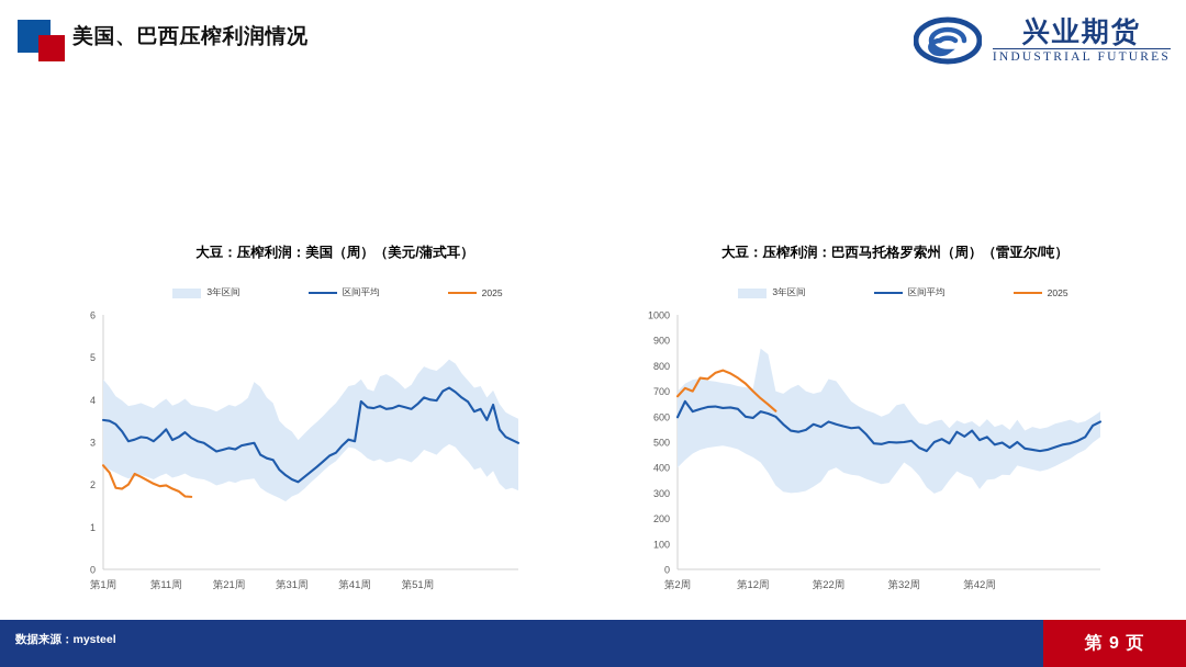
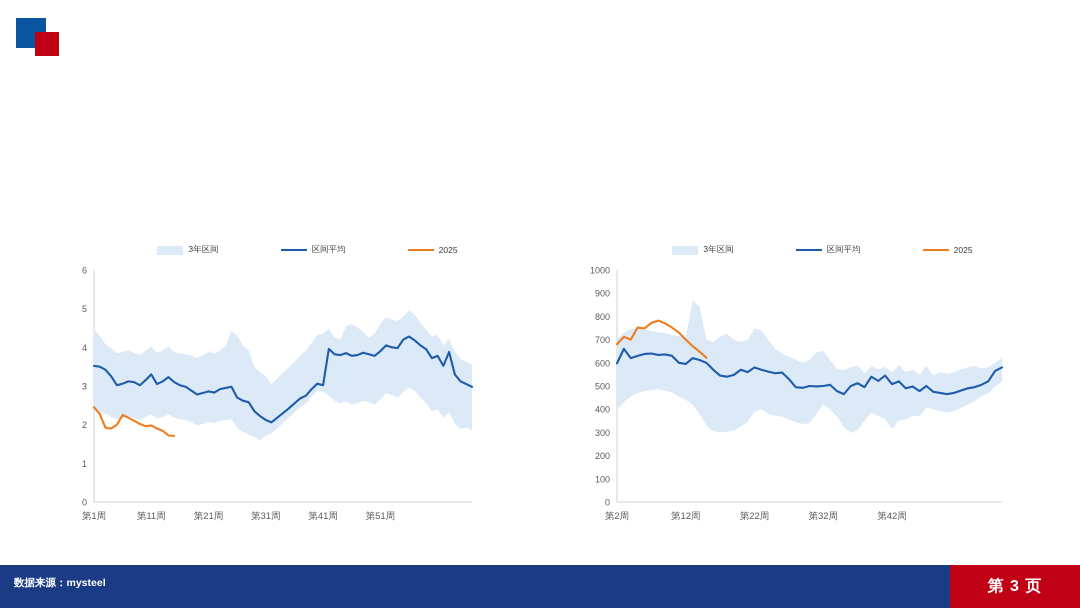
- 美国、巴西压榨利润情况
- 兴业期货
- INDUSTRIAL FUTURES
- 大豆：压榨利润：美国（周）（美元/蒲式耳）
  3年区间
  区间平均
  2025
  0
  1
  2
  3
  4
  5
  6
  第1周
  第11周
  第21周
  第31周
  第41周
  第51周
- 大豆：压榨利润：巴西马托格罗索州（周）（雷亚尔/吨）
  3年区间
  区间平均
  2025
  0
  100
  200
  300
  400
  500
  600
  700
  800
  900
  1000
  第2周
  第12周
  第22周
  第32周
  第42周
  数据来源：mysteel
- 第 9 页
+ 第 3 页
